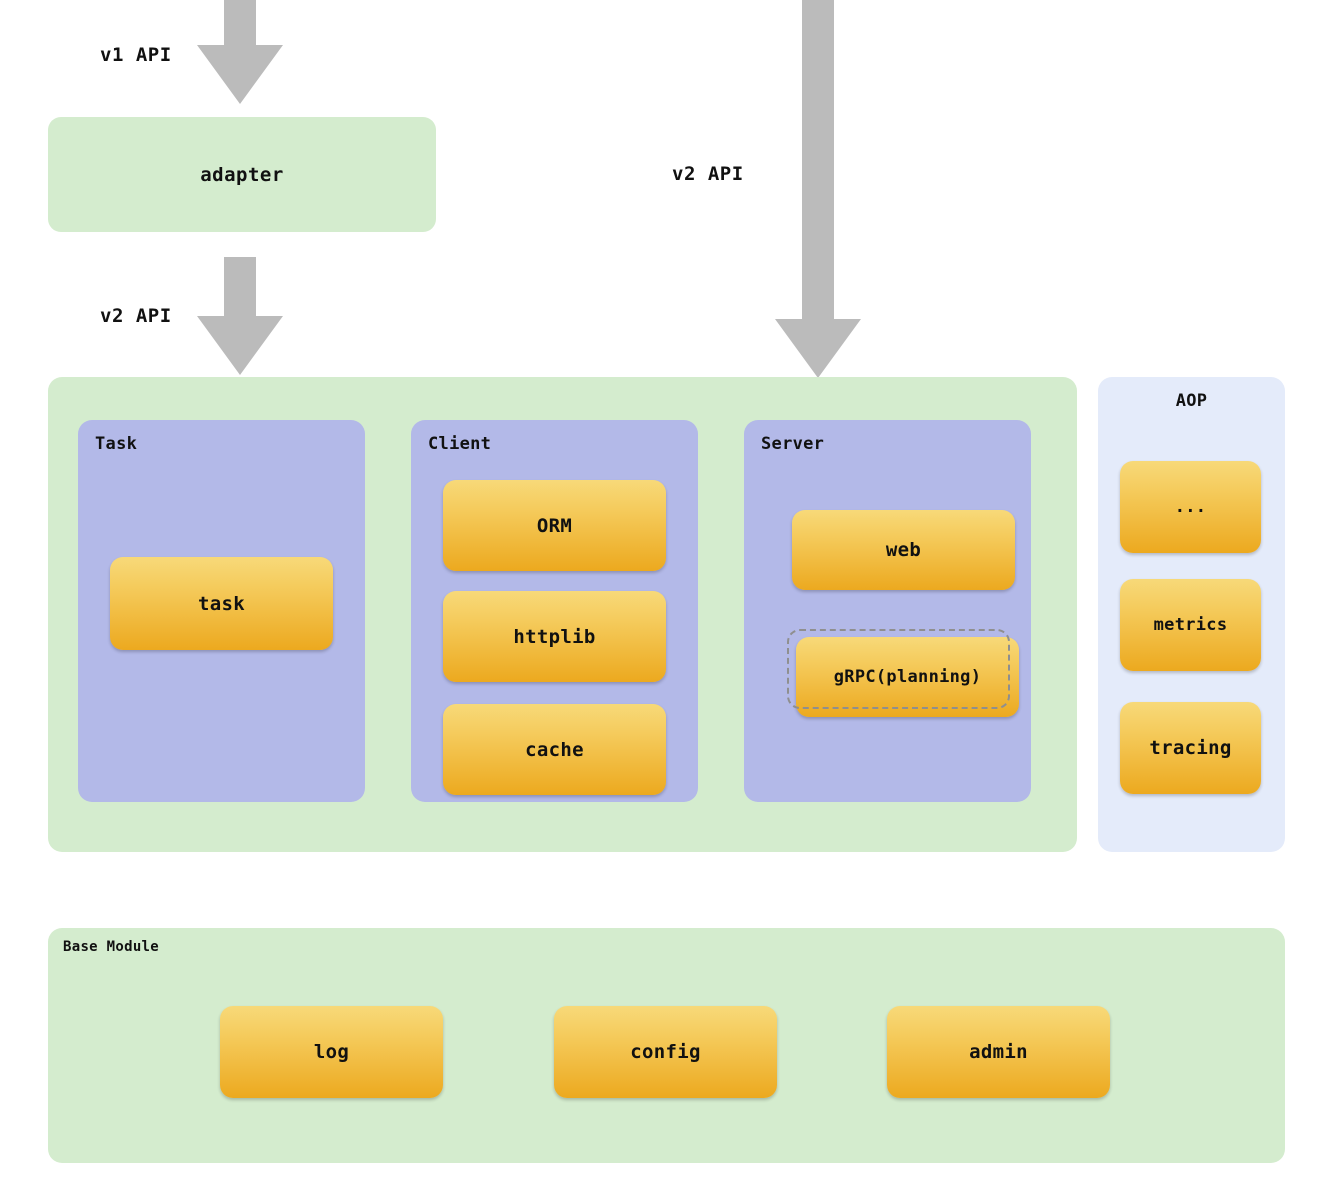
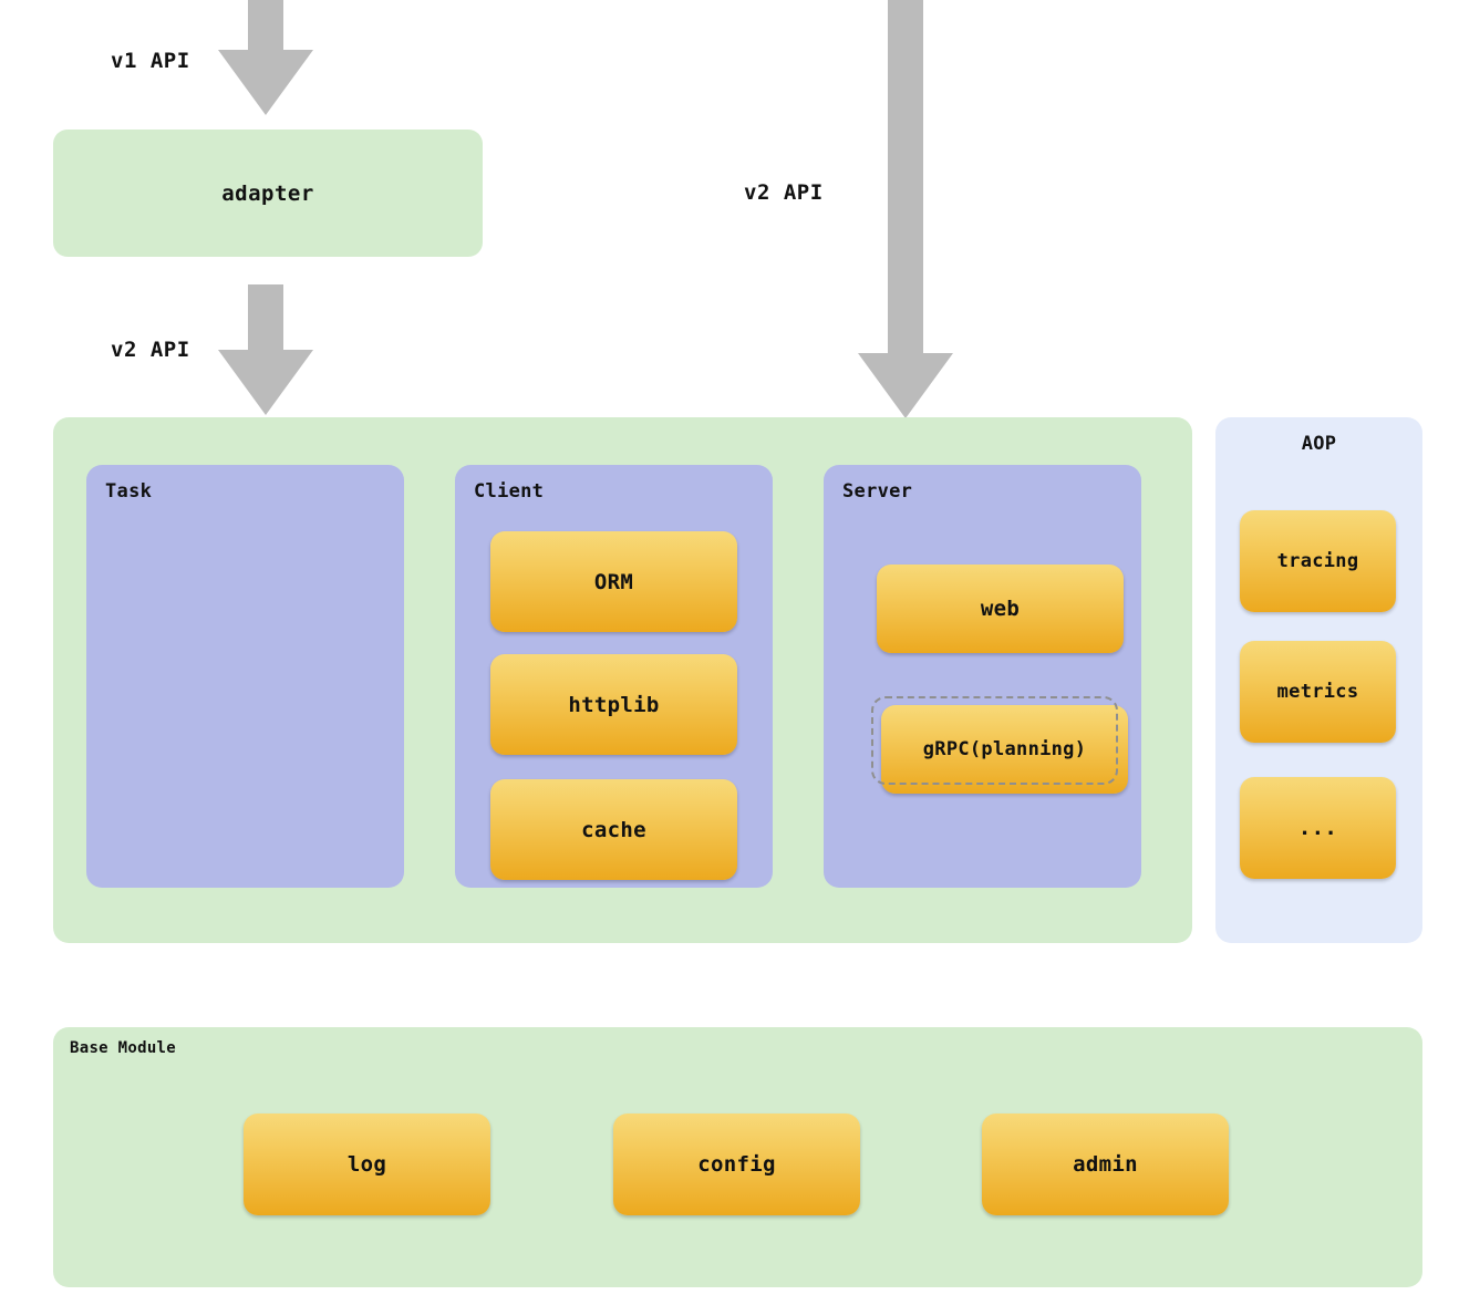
  v1 API
  adapter
  v2 API
  v2 API
  Task
- task
  Client
  ORM
  httplib
  cache
  Server
  web
  gRPC(planning)
  AOP
- ...
+ tracing
  metrics
- tracing
+ ...
  Base Module
  log
  config
  admin
